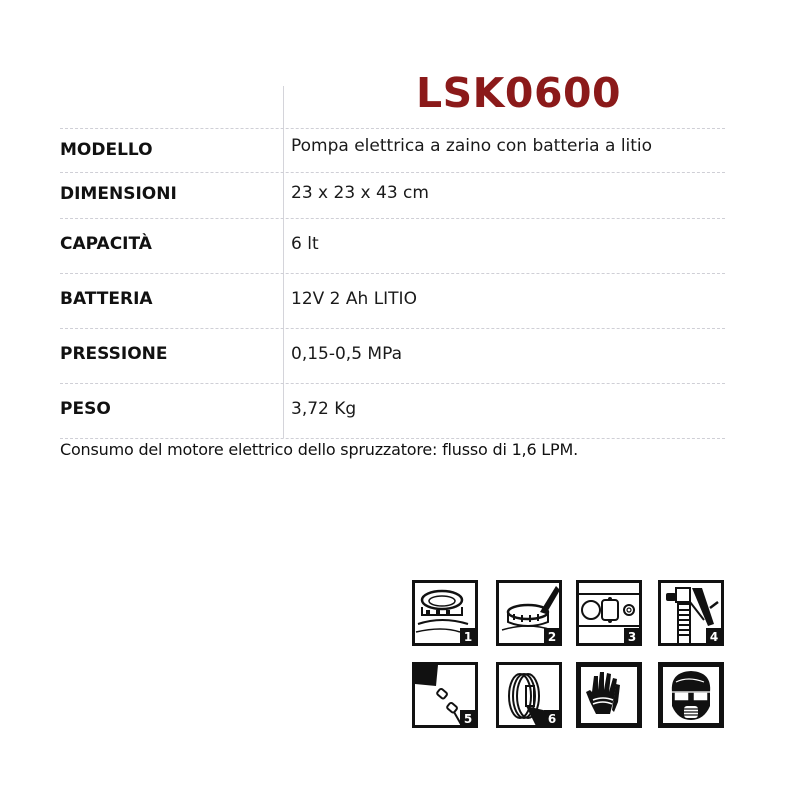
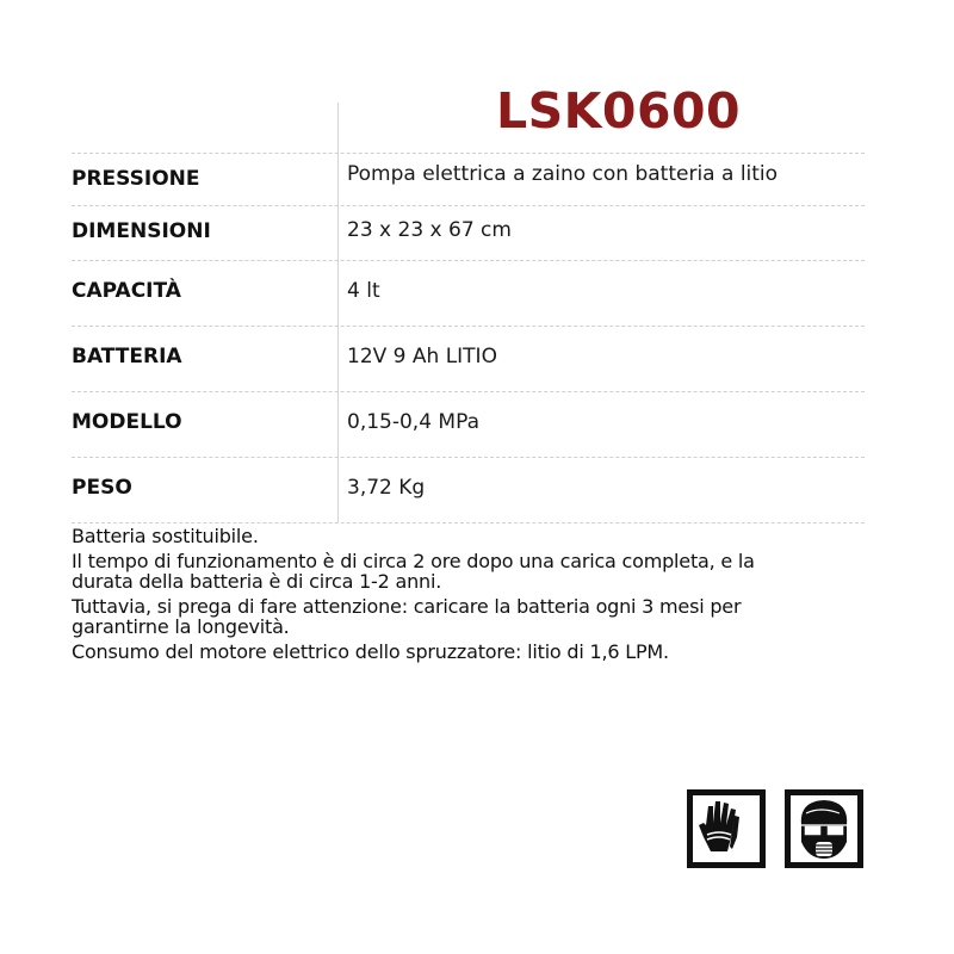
  LSK0600
- MODELLO
+ PRESSIONE
  Pompa elettrica a zaino con batteria a litio
  DIMENSIONI
- 23 x 23 x 43 cm
+ 23 x 23 x 67 cm
  CAPACITÀ
- 6 lt
+ 4 lt
  BATTERIA
- 12V 2 Ah LITIO
+ 12V 9 Ah LITIO
- PRESSIONE
+ MODELLO
- 0,15-0,5 MPa
+ 0,15-0,4 MPa
  PESO
  3,72 Kg
+ Batteria sostituibile.
+ Il tempo di funzionamento è di circa 2 ore dopo una carica completa, e la durata della batteria è di circa 1-2 anni.
+ Tuttavia, si prega di fare attenzione: caricare la batteria ogni 3 mesi per garantirne la longevità.
- Consumo del motore elettrico dello spruzzatore: flusso di 1,6 LPM.
+ Consumo del motore elettrico dello spruzzatore: litio di 1,6 LPM.
- 1
- 2
- 3
- 4
- 5
- 6
